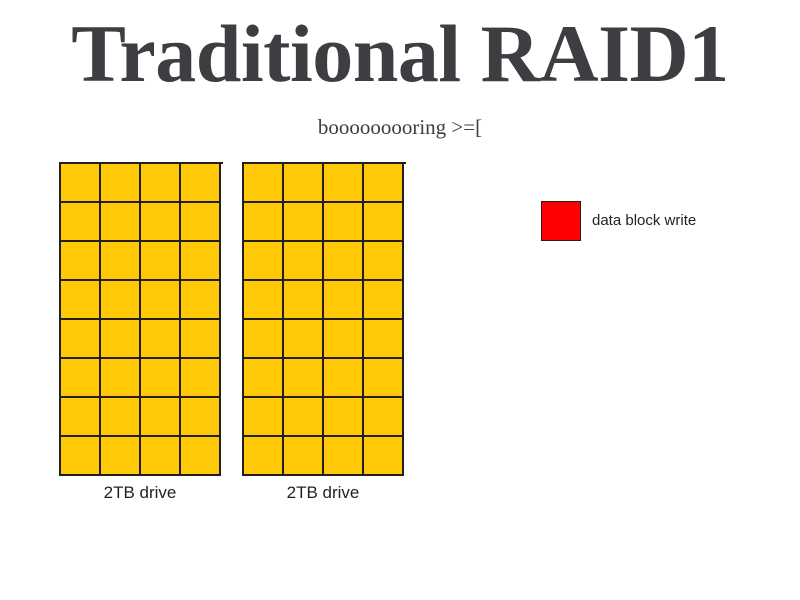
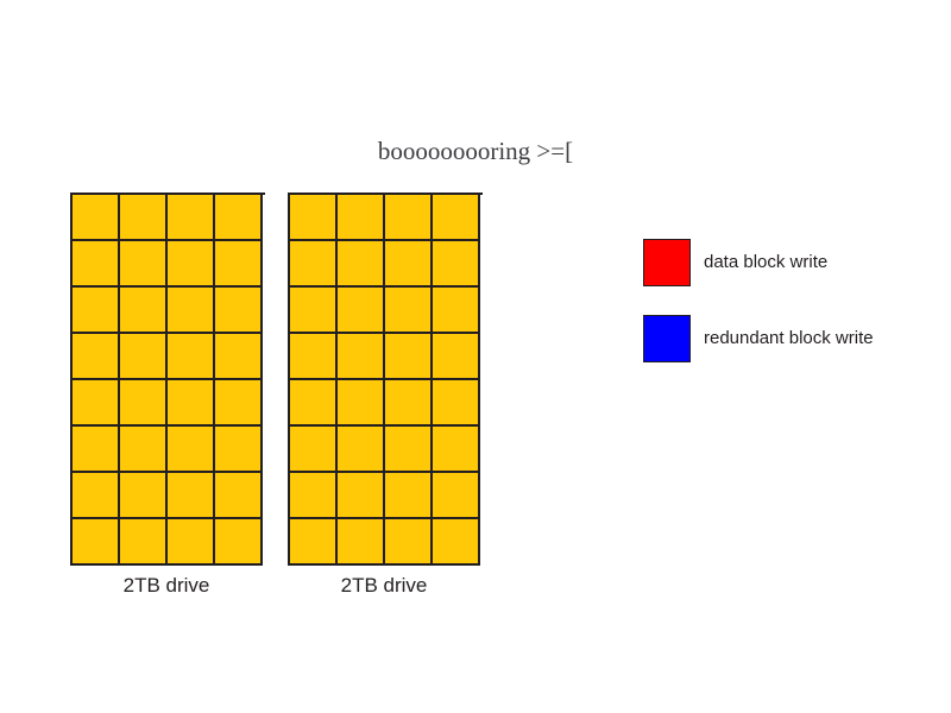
- Traditional RAID1
  booooooooring >=[
  2TB drive
  2TB drive
  data block write
+ redundant block write
